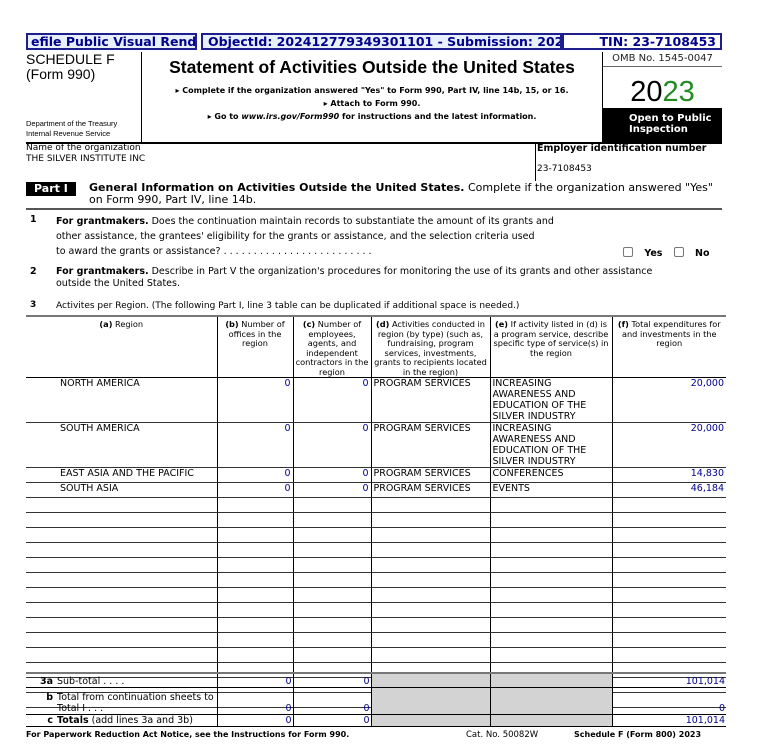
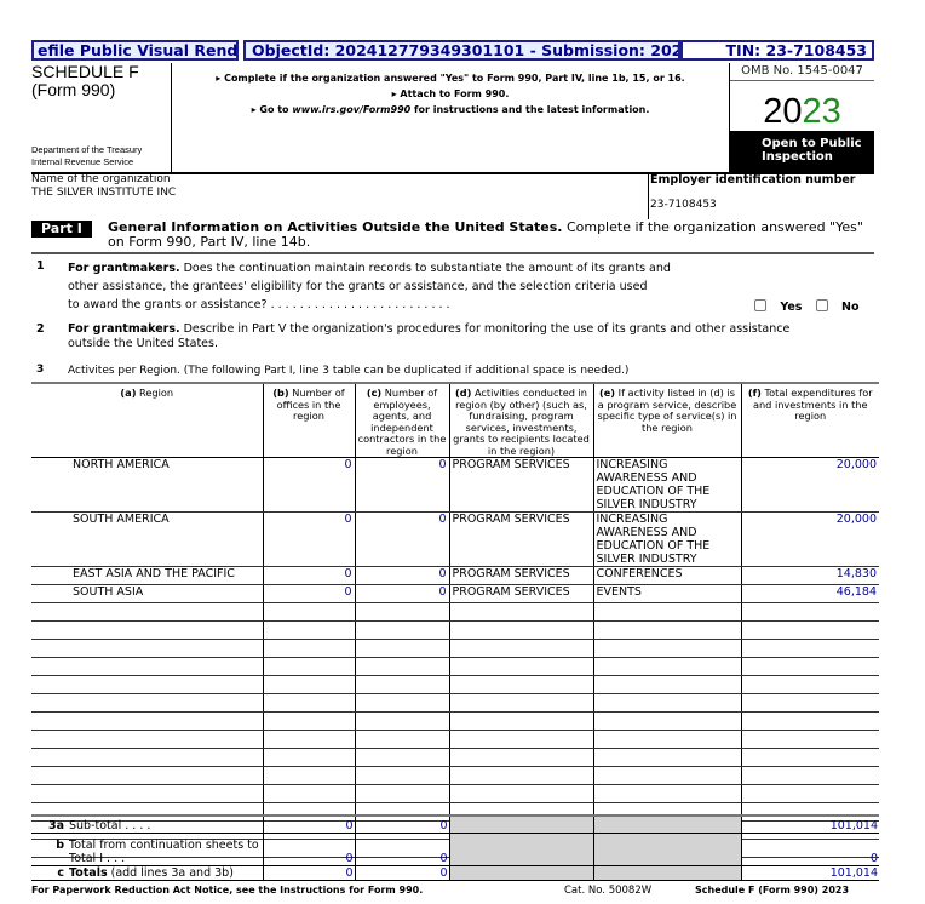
  efile Public Visual Rend
  ObjectId: 202412779349301101 - Submission: 202
  TIN: 23-7108453
  SCHEDULE F
  (Form 990)
  Department of the Treasury
  Internal Revenue Service
- Statement of Activities Outside the United States
- ▸ Complete if the organization answered "Yes" to Form 990, Part IV, line 14b, 15, or 16.
+ ▸ Complete if the organization answered "Yes" to Form 990, Part IV, line 1b, 15, or 16.
  ▸ Attach to Form 990.
  ▸ Go to www.irs.gov/Form990 for instructions and the latest information.
  OMB No. 1545-0047
  2023
  Open to Public
  Inspection
  Name of the organization
  THE SILVER INSTITUTE INC
  Employer identification number
  23-7108453
  Part I
  General Information on Activities Outside the United States. Complete if the organization answered "Yes" on Form 990, Part IV, line 14b.
  1
  For grantmakers. Does the continuation maintain records to substantiate the amount of its grants and
  other assistance, the grantees' eligibility for the grants or assistance, and the selection criteria used
  to award the grants or assistance? . . . . . . . . . . . . . . . . . . . . . . . . .
  Yes No
  2
  For grantmakers. Describe in Part V the organization's procedures for monitoring the use of its grants and other assistance
  outside the United States.
  3
  Activites per Region. (The following Part I, line 3 table can be duplicated if additional space is needed.)
- (a) Region	(b) Number of offices in the region	(c) Number of employees, agents, and independent contractors in the region	(d) Activities conducted in region (by type) (such as, fundraising, program services, investments, grants to recipients located in the region)	(e) If activity listed in (d) is a program service, describe specific type of service(s) in the region	(f) Total expenditures for and investments in the region
+ (a) Region	(b) Number of offices in the region	(c) Number of employees, agents, and independent contractors in the region	(d) Activities conducted in region (by other) (such as, fundraising, program services, investments, grants to recipients located in the region)	(e) If activity listed in (d) is a program service, describe specific type of service(s) in the region	(f) Total expenditures for and investments in the region
  NORTH AMERICA	0	0	PROGRAM SERVICES	INCREASING AWARENESS AND EDUCATION OF THE SILVER INDUSTRY	20,000
  SOUTH AMERICA	0	0	PROGRAM SERVICES	INCREASING AWARENESS AND EDUCATION OF THE SILVER INDUSTRY	20,000
  EAST ASIA AND THE PACIFIC	0	0	PROGRAM SERVICES	CONFERENCES	14,830
  SOUTH ASIA	0	0	PROGRAM SERVICES	EVENTS	46,184
  3a Sub-total . . . .	0	0			101,014
  b Total from continuation sheets to Total I . . .	0	0			0
  c Totals (add lines 3a and 3b)	0	0			101,014
  For Paperwork Reduction Act Notice, see the Instructions for Form 990.
  Cat. No. 50082W
- Schedule F (Form 800) 2023
+ Schedule F (Form 990) 2023
